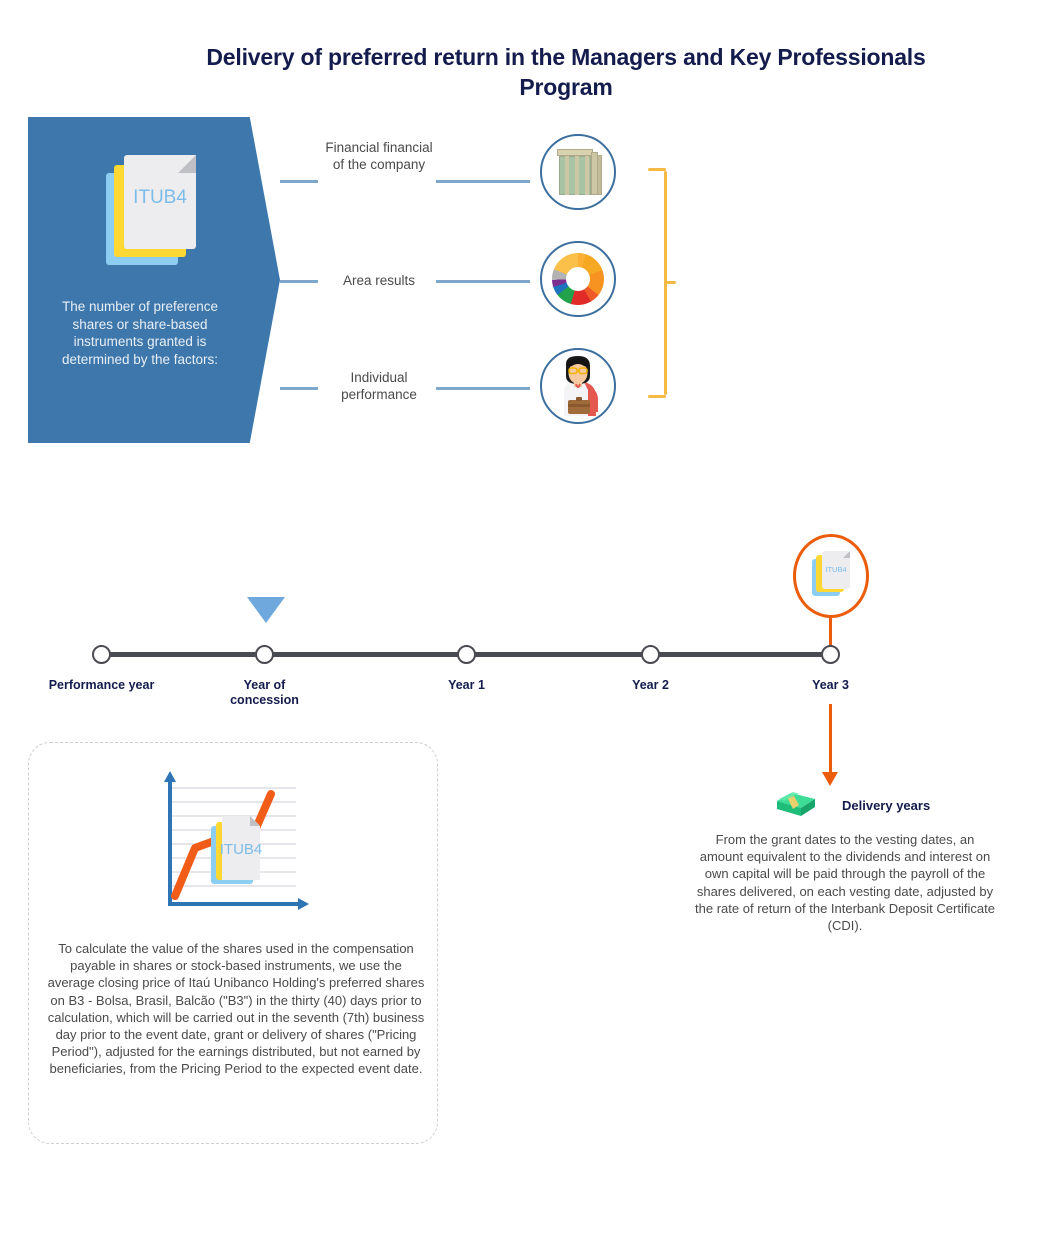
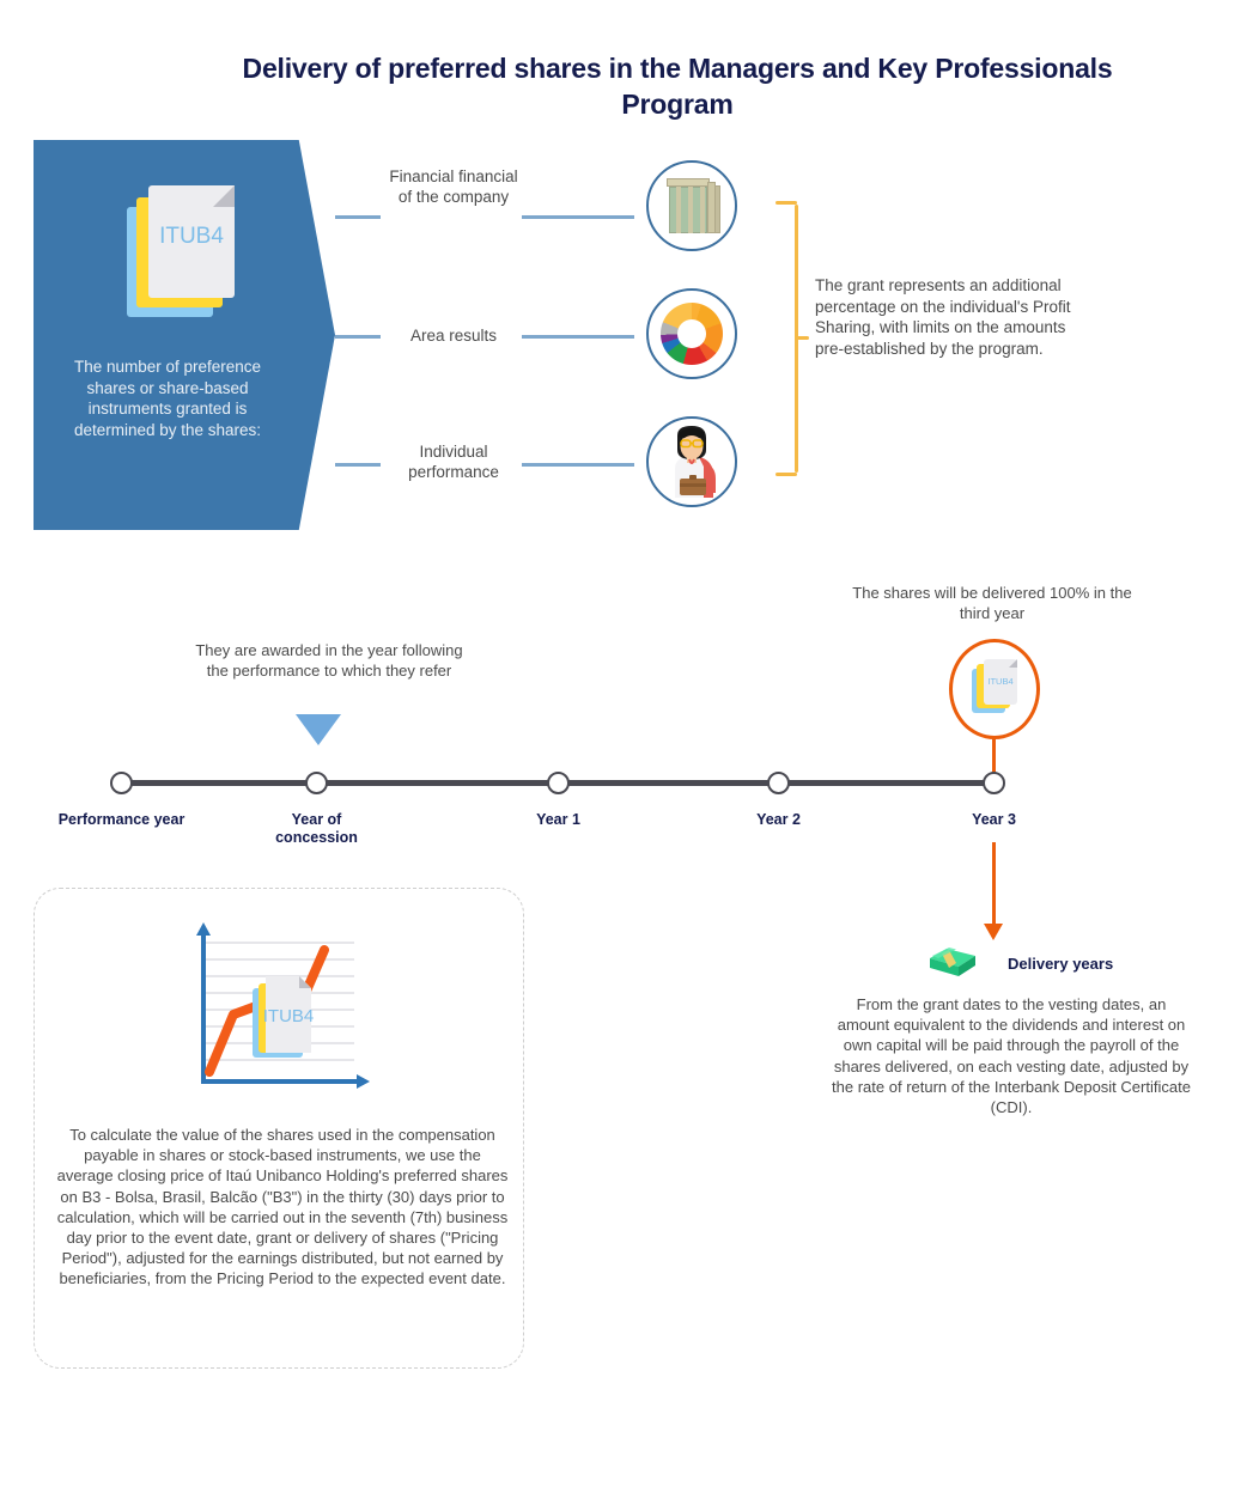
- Delivery of preferred return in the Managers and Key Professionals Program
+ Delivery of preferred shares in the Managers and Key Professionals Program
  ITUB4
- The number of preference shares or share-based instruments granted is determined by the factors:
+ The number of preference shares or share-based instruments granted is determined by the shares:
  Financial financial of the company
  Area results
  Individual performance
+ The grant represents an additional percentage on the individual's Profit Sharing, with limits on the amounts pre-established by the program.
+ The shares will be delivered 100% in the third year
+ They are awarded in the year following the performance to which they refer
  ITUB4
  Performance year
  Year of concession
  Year 1
  Year 2
  Year 3
  Delivery years
  From the grant dates to the vesting dates, an amount equivalent to the dividends and interest on own capital will be paid through the payroll of the shares delivered, on each vesting date, adjusted by the rate of return of the Interbank Deposit Certificate (CDI).
  ITUB4
- To calculate the value of the shares used in the compensation payable in shares or stock-based instruments, we use the average closing price of Itaú Unibanco Holding's preferred shares on B3 - Bolsa, Brasil, Balcão ("B3") in the thirty (40) days prior to calculation, which will be carried out in the seventh (7th) business day prior to the event date, grant or delivery of shares ("Pricing Period"), adjusted for the earnings distributed, but not earned by beneficiaries, from the Pricing Period to the expected event date.
+ To calculate the value of the shares used in the compensation payable in shares or stock-based instruments, we use the average closing price of Itaú Unibanco Holding's preferred shares on B3 - Bolsa, Brasil, Balcão ("B3") in the thirty (30) days prior to calculation, which will be carried out in the seventh (7th) business day prior to the event date, grant or delivery of shares ("Pricing Period"), adjusted for the earnings distributed, but not earned by beneficiaries, from the Pricing Period to the expected event date.
